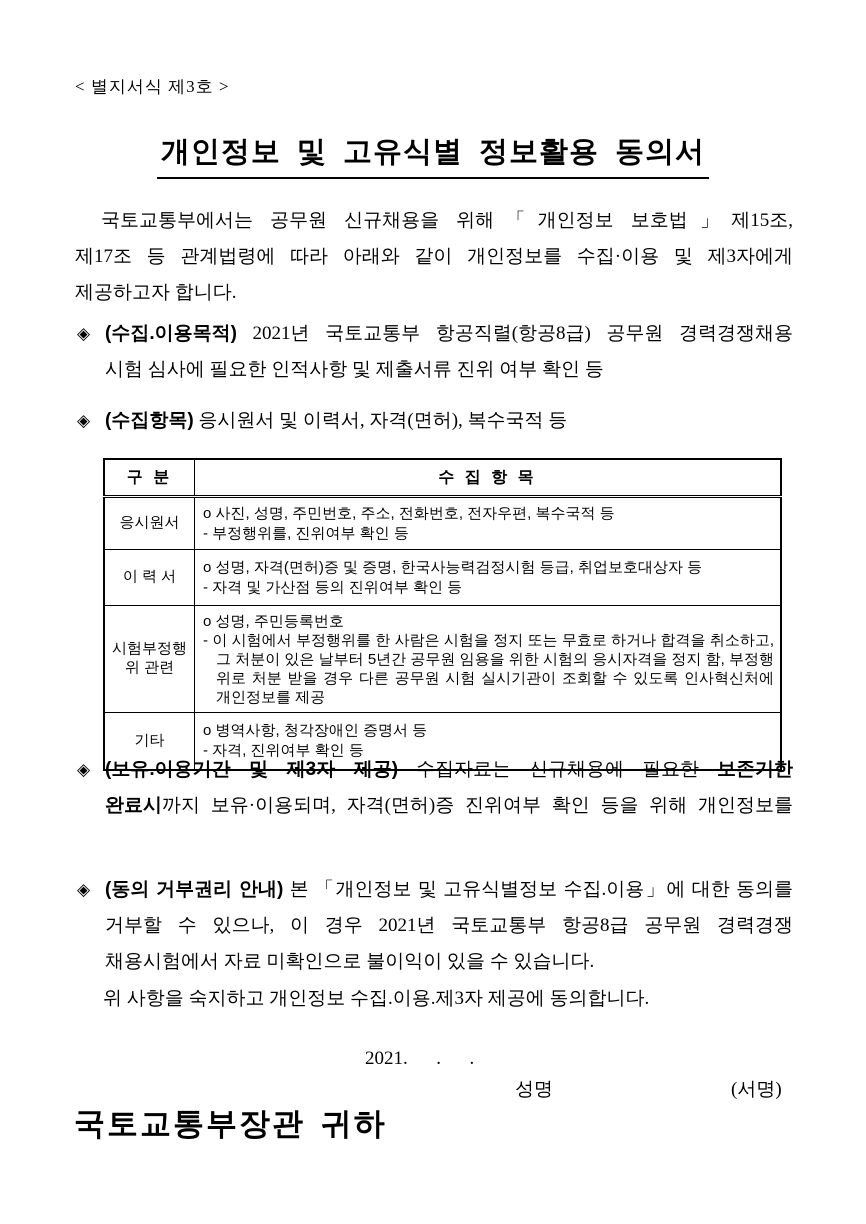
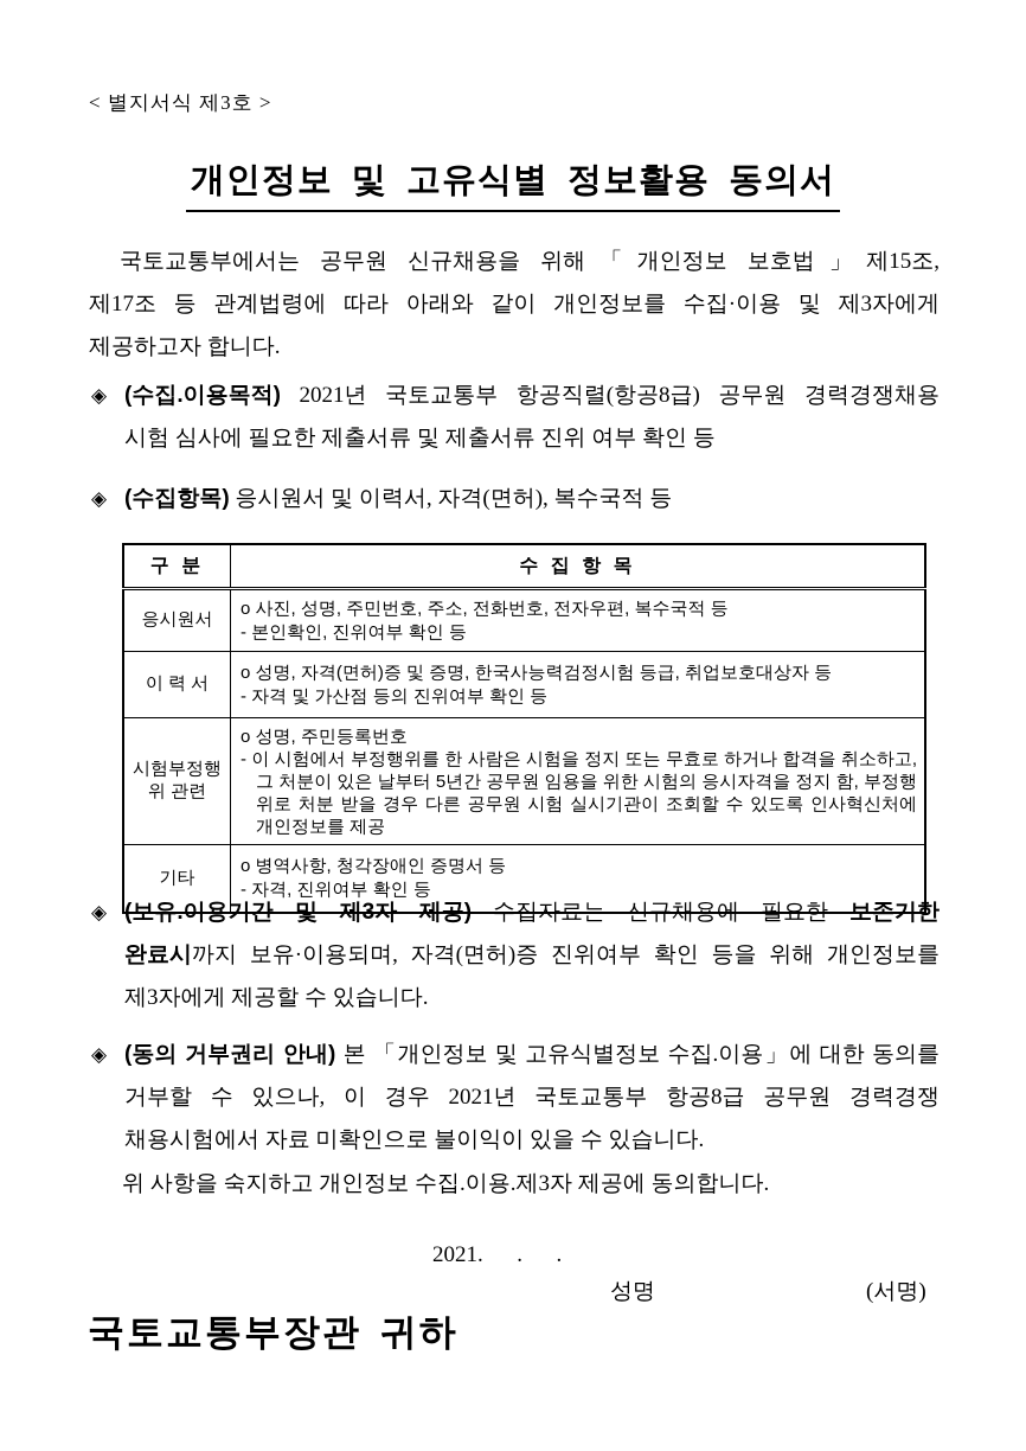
  < 별지서식 제3호 >
  개인정보 및 고유식별 정보활용 동의서
  국토교통부에서는 공무원 신규채용을 위해「개인정보 보호법」제15조,
  제17조 등 관계법령에 따라 아래와 같이 개인정보를 수집·이용 및 제3자에게
  제공하고자 합니다.
  ◈
  (수집.이용목적) 2021년 국토교통부 항공직렬(항공8급) 공무원 경력경쟁채용
- 시험 심사에 필요한 인적사항 및 제출서류 진위 여부 확인 등
+ 시험 심사에 필요한 제출서류 및 제출서류 진위 여부 확인 등
  ◈
  (수집항목) 응시원서 및 이력서, 자격(면허), 복수국적 등
  구 분	수 집 항 목
- 응시원서	o 사진, 성명, 주민번호, 주소, 전화번호, 전자우편, 복수국적 등 - 부정행위를, 진위여부 확인 등
+ 응시원서	o 사진, 성명, 주민번호, 주소, 전화번호, 전자우편, 복수국적 등 - 본인확인, 진위여부 확인 등
  이 력 서	o 성명, 자격(면허)증 및 증명, 한국사능력검정시험 등급, 취업보호대상자 등 - 자격 및 가산점 등의 진위여부 확인 등
  시험부정행위 관련	o 성명, 주민등록번호 - 이 시험에서 부정행위를 한 사람은 시험을 정지 또는 무효로 하거나 합격을 취소하고, 그 처분이 있은 날부터 5년간 공무원 임용을 위한 시험의 응시자격을 정지 함, 부정행위로 처분 받을 경우 다른 공무원 시험 실시기관이 조회할 수 있도록 인사혁신처에 개인정보를 제공
  기타	o 병역사항, 청각장애인 증명서 등 - 자격, 진위여부 확인 등
  ◈
  (보유.이용기간 및 제3자 제공) 수집자료는 신규채용에 필요한 보존기한
  완료시까지 보유·이용되며, 자격(면허)증 진위여부 확인 등을 위해 개인정보를
+ 제3자에게 제공할 수 있습니다.
  ◈
  (동의 거부권리 안내) 본 「개인정보 및 고유식별정보 수집.이용」에 대한 동의를
  거부할 수 있으나, 이 경우 2021년 국토교통부 항공8급 공무원 경력경쟁
  채용시험에서 자료 미확인으로 불이익이 있을 수 있습니다.
  위 사항을 숙지하고 개인정보 수집.이용.제3자 제공에 동의합니다.
  2021. . .
  성명
  (서명)
  국토교통부장관 귀하
